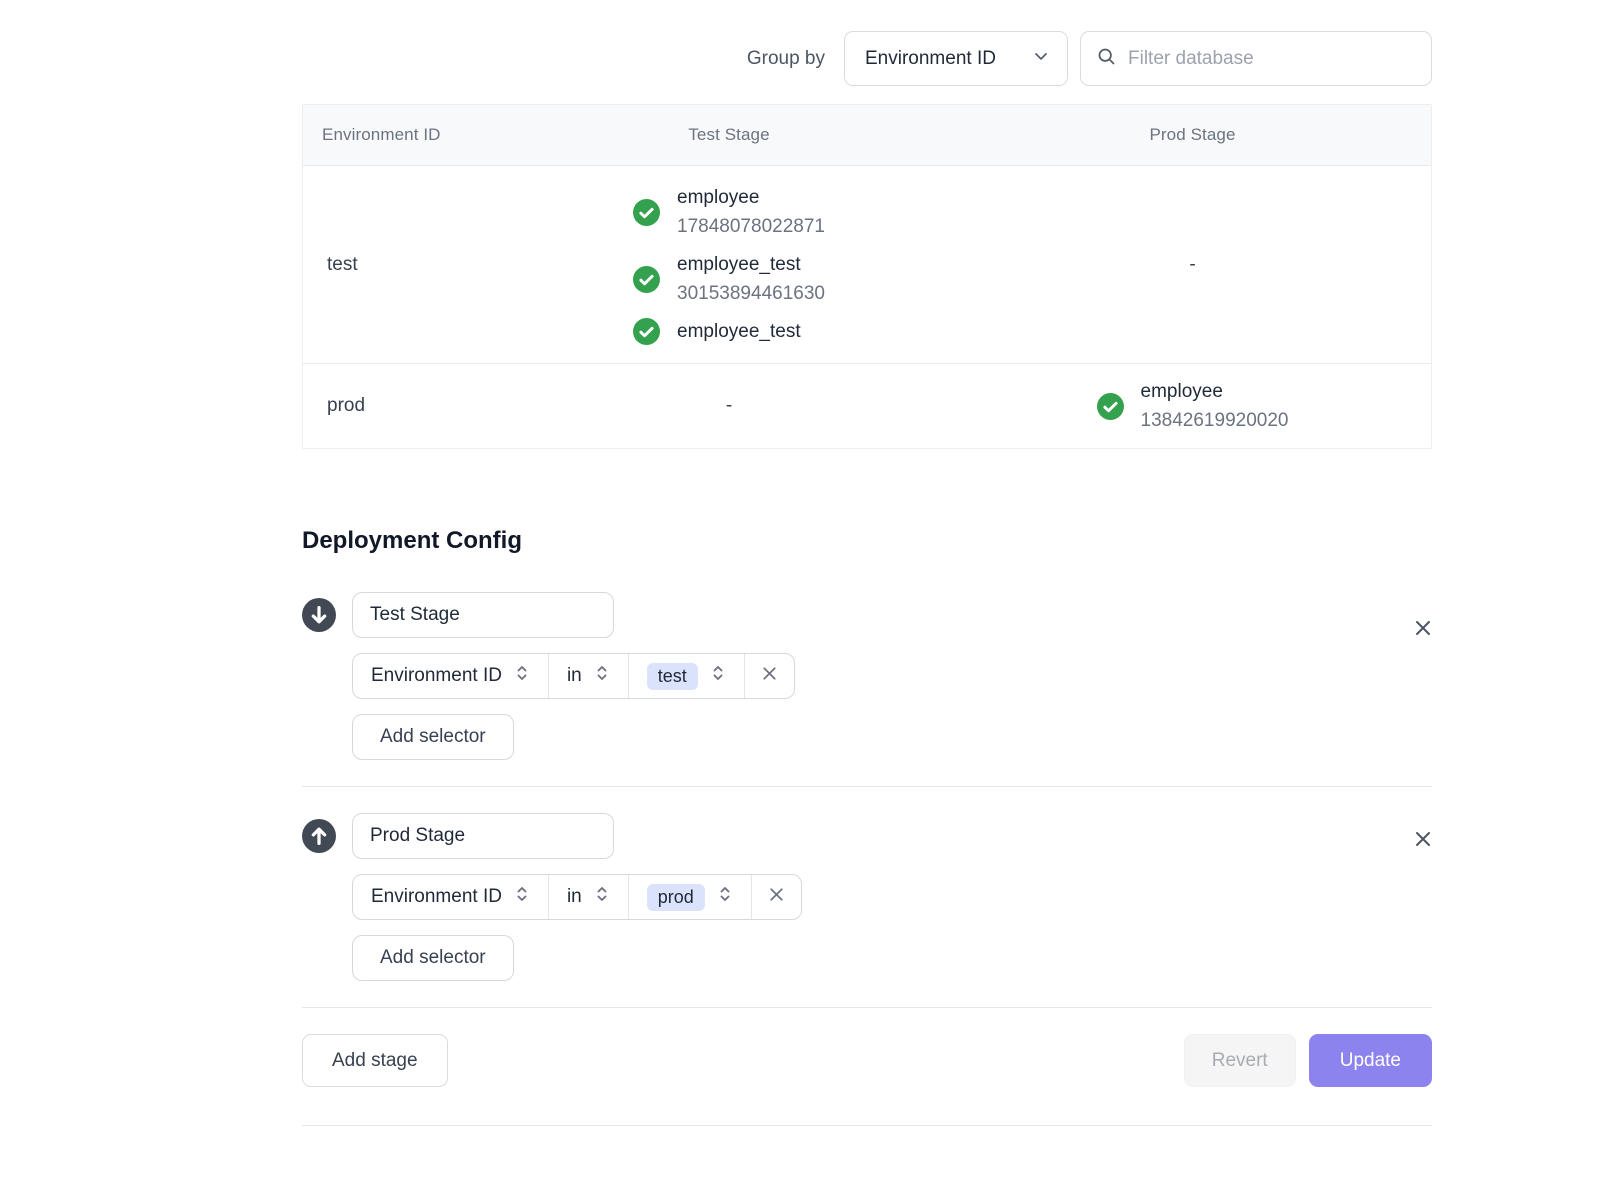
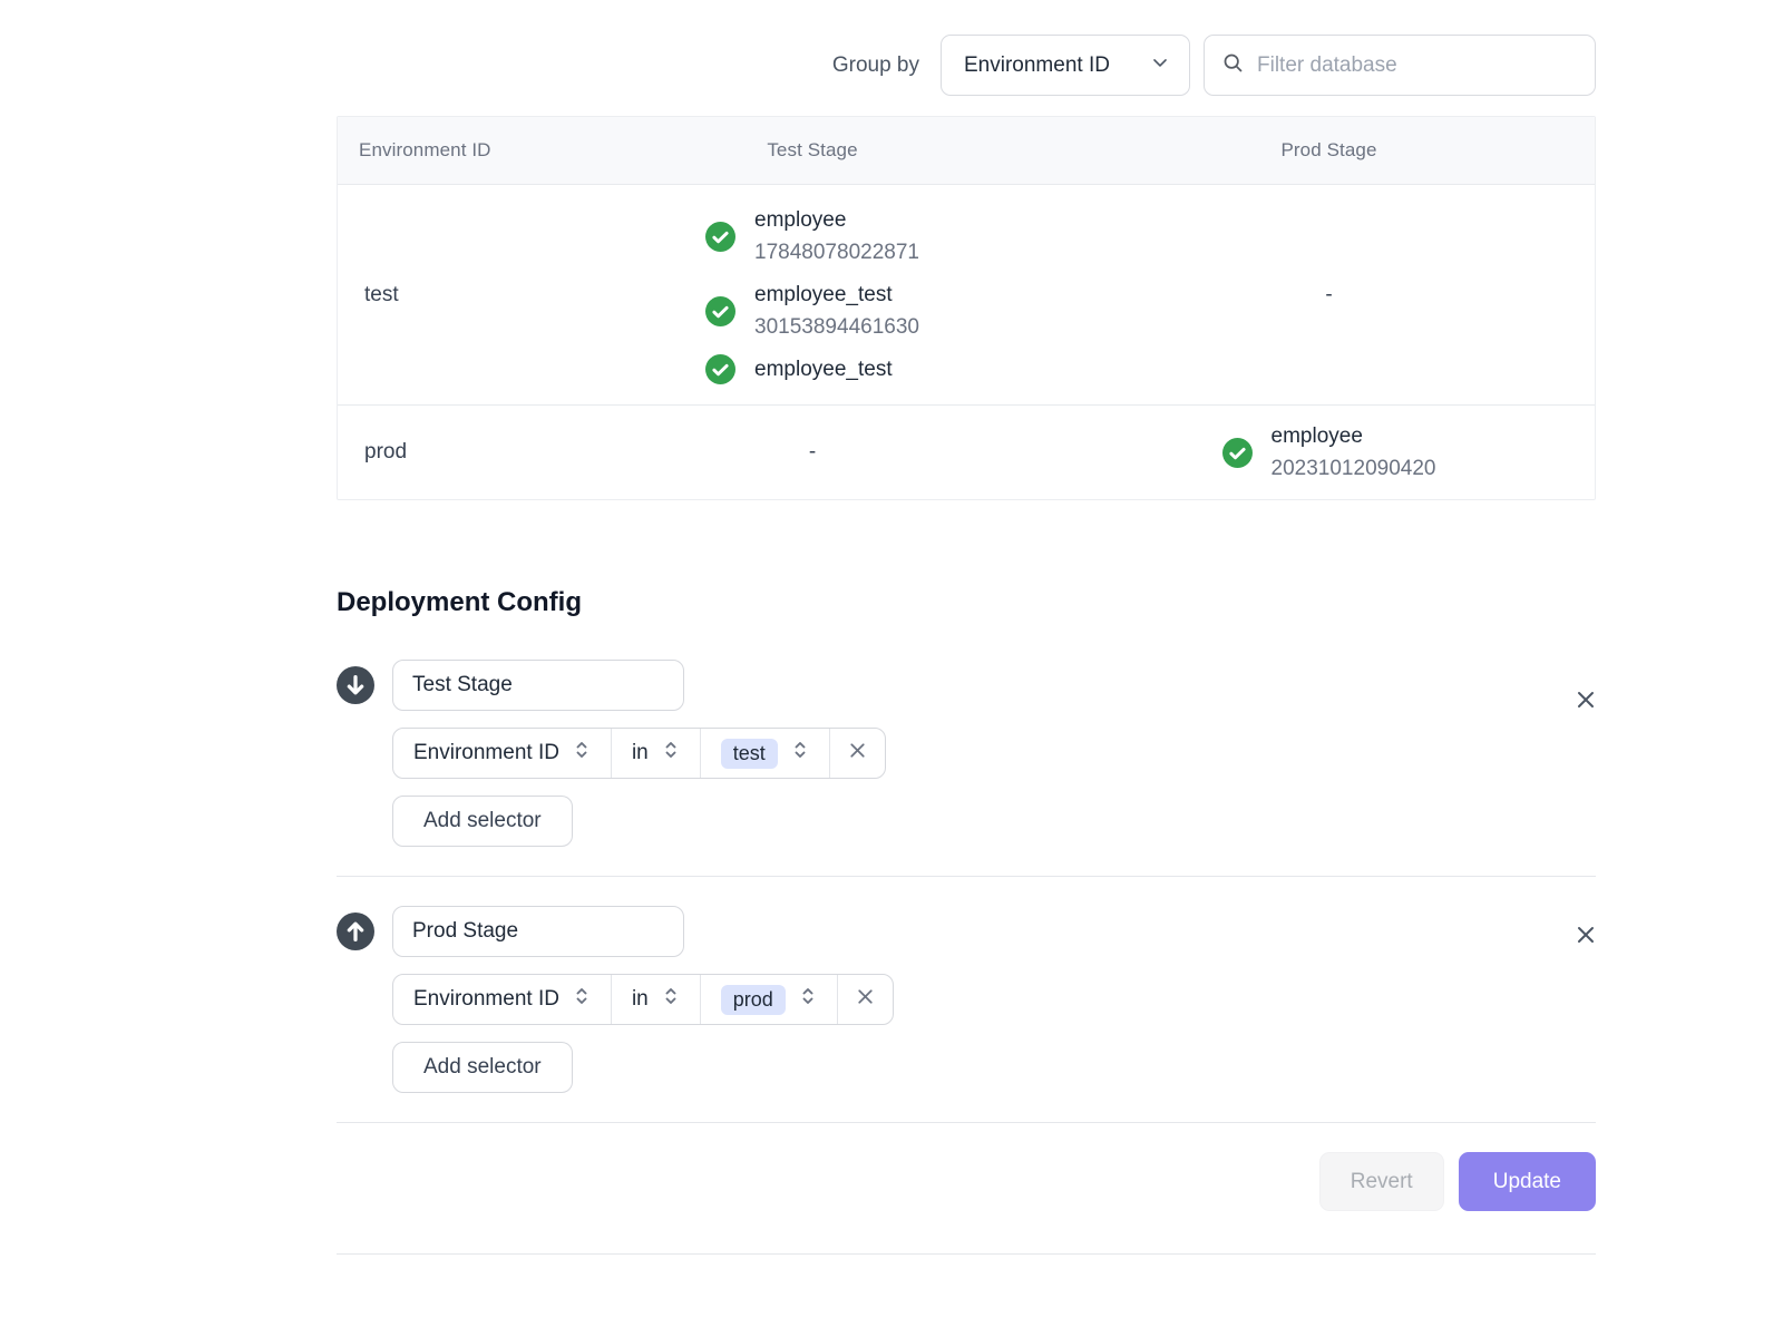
  Group by
  Environment ID
  Filter database
  Environment ID
  Test Stage
  Prod Stage
  test
  employee
  17848078022871
  employee_test
  30153894461630
  employee_test
  -
  prod
  -
  employee
- 13842619920020
+ 20231012090420
  Deployment Config
  Test Stage
  Environment ID
  in
  test
  Add selector
  Prod Stage
  Environment ID
  in
  prod
  Add selector
- Add stage
  Revert
  Update
